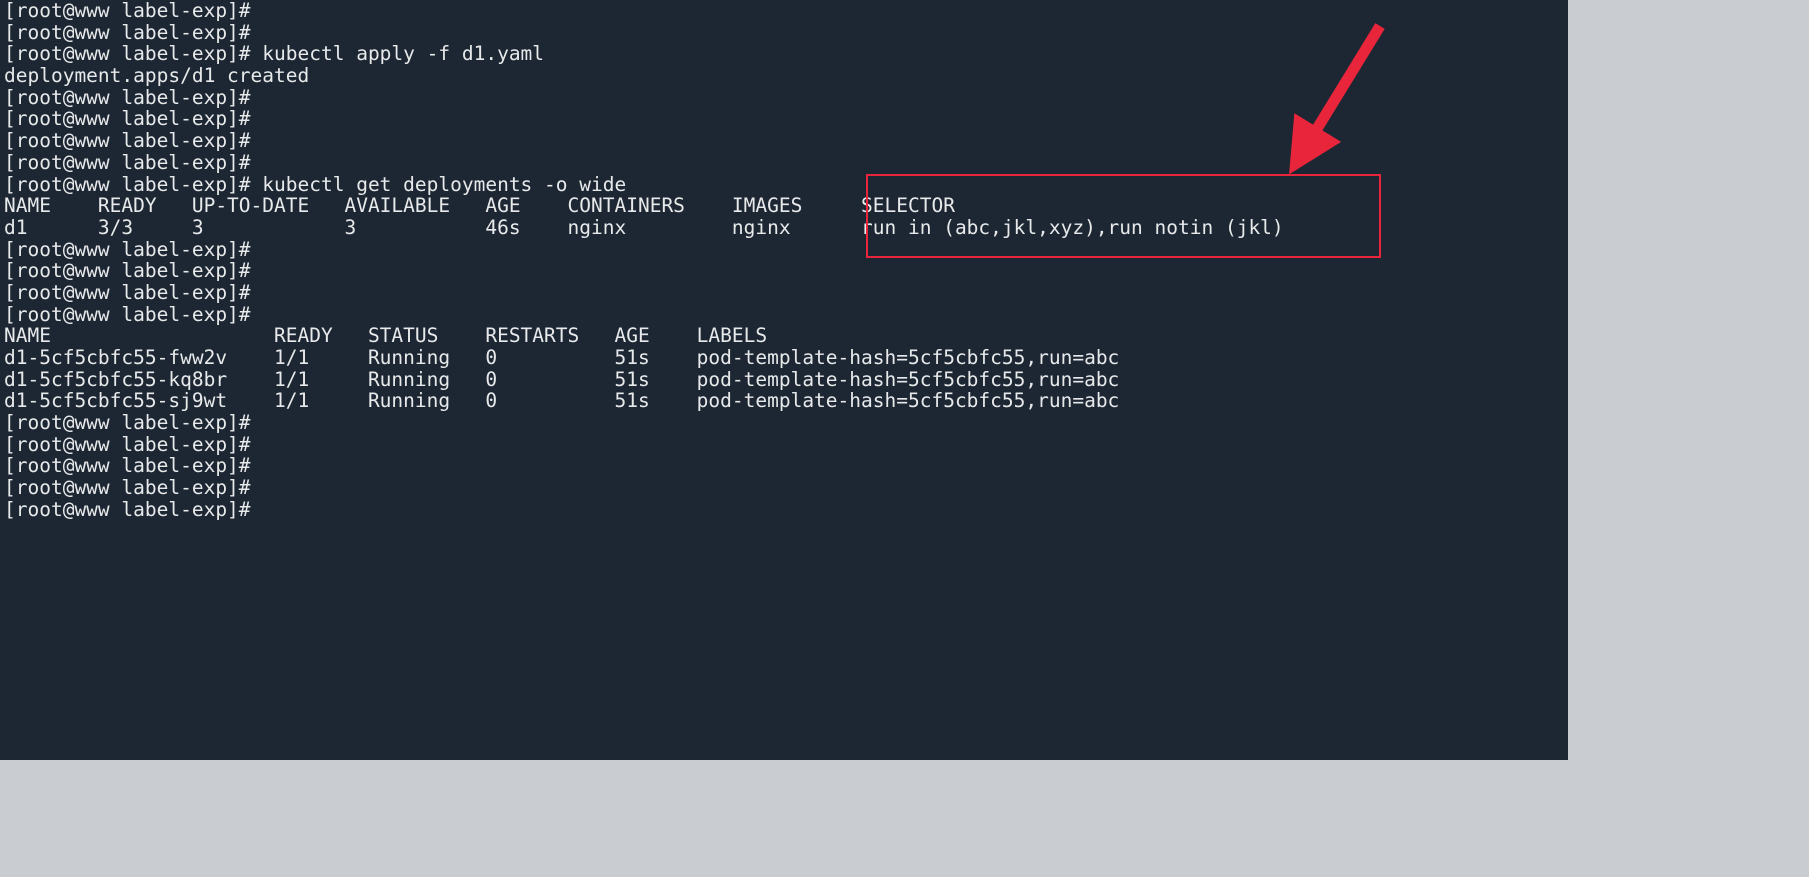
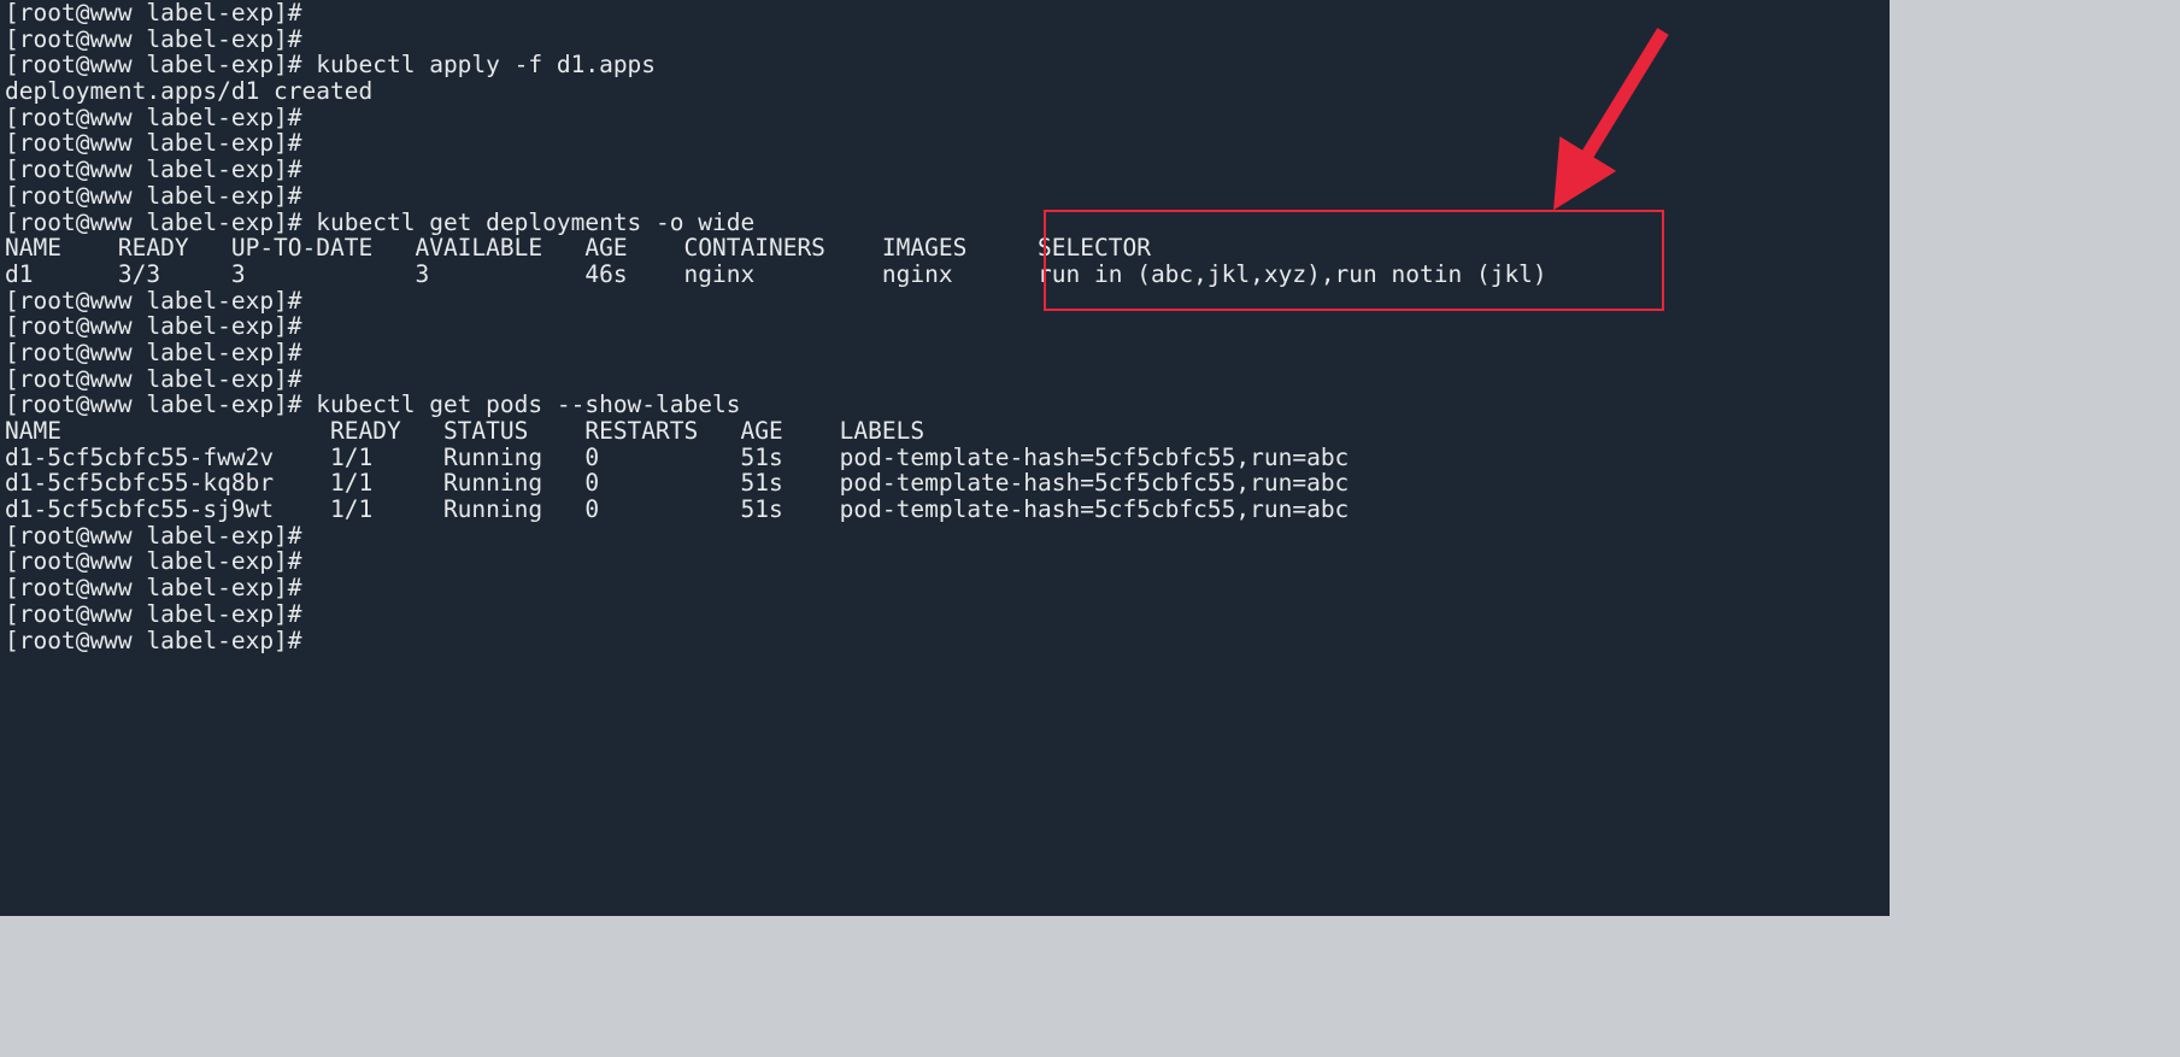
  [root@www label-exp]#
  [root@www label-exp]#
- [root@www label-exp]# kubectl apply -f d1.yaml
+ [root@www label-exp]# kubectl apply -f d1.apps
  deployment.apps/d1 created
  [root@www label-exp]#
  [root@www label-exp]#
  [root@www label-exp]#
  [root@www label-exp]#
  [root@www label-exp]# kubectl get deployments -o wide
  NAME READY UP-TO-DATE AVAILABLE AGE CONTAINERS IMAGES SELECTOR
  d1 3/3 3 3 46s nginx nginx run in (abc,jkl,xyz),run notin (jkl)
  [root@www label-exp]#
  [root@www label-exp]#
  [root@www label-exp]#
  [root@www label-exp]#
+ [root@www label-exp]# kubectl get pods --show-labels
  NAME READY STATUS RESTARTS AGE LABELS
  d1-5cf5cbfc55-fww2v 1/1 Running 0 51s pod-template-hash=5cf5cbfc55,run=abc
  d1-5cf5cbfc55-kq8br 1/1 Running 0 51s pod-template-hash=5cf5cbfc55,run=abc
  d1-5cf5cbfc55-sj9wt 1/1 Running 0 51s pod-template-hash=5cf5cbfc55,run=abc
  [root@www label-exp]#
  [root@www label-exp]#
  [root@www label-exp]#
  [root@www label-exp]#
  [root@www label-exp]#
